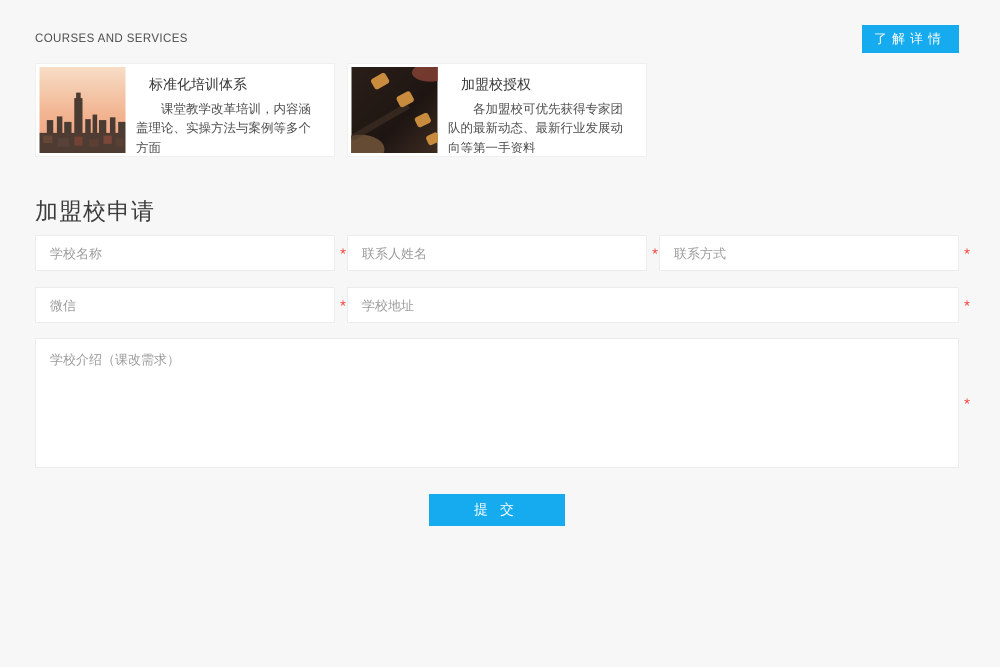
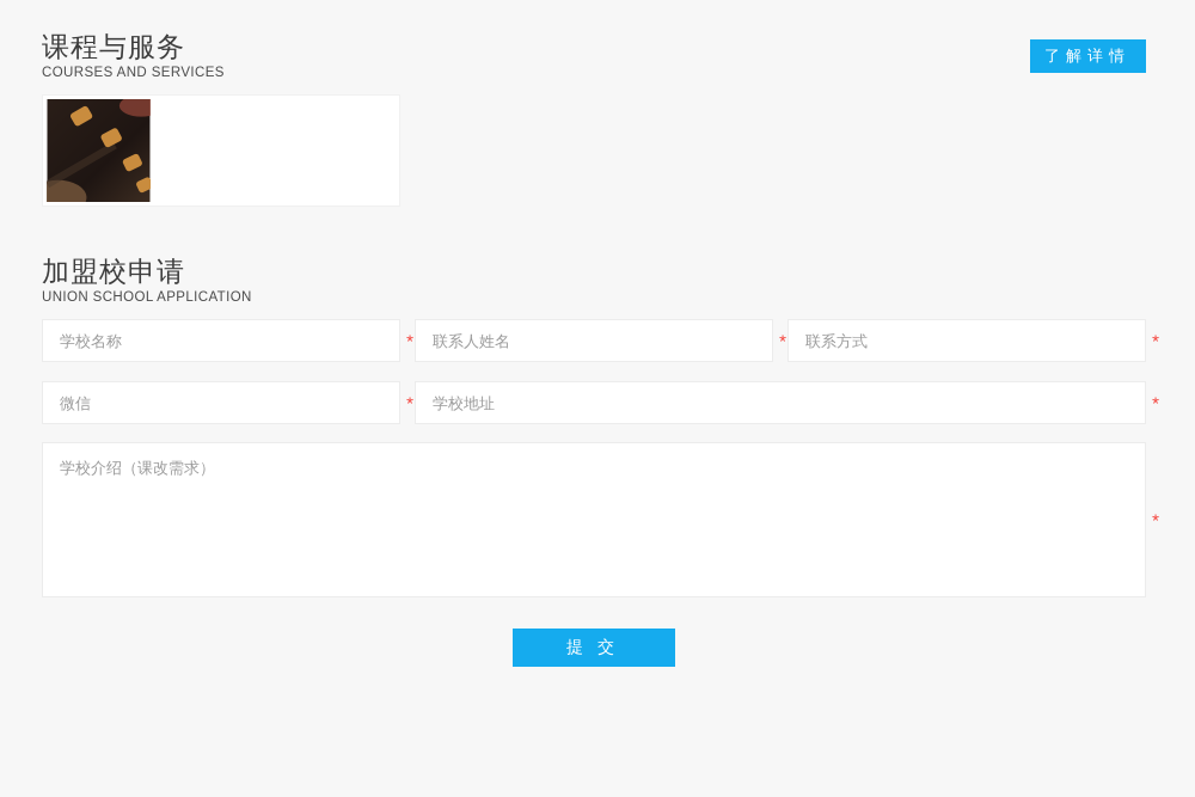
+ 课程与服务
  COURSES AND SERVICES
  了解详情
- 标准化培训体系
- 课堂教学改革培训，内容涵盖理论、实操方法与案例等多个方面
- 加盟校授权
- 各加盟校可优先获得专家团队的最新动态、最新行业发展动向等第一手资料
  加盟校申请
+ UNION SCHOOL APPLICATION
  学校名称
  *
  联系人姓名
  *
  联系方式
  *
  微信
  *
  学校地址
  *
  学校介绍（课改需求）
  *
  提交
